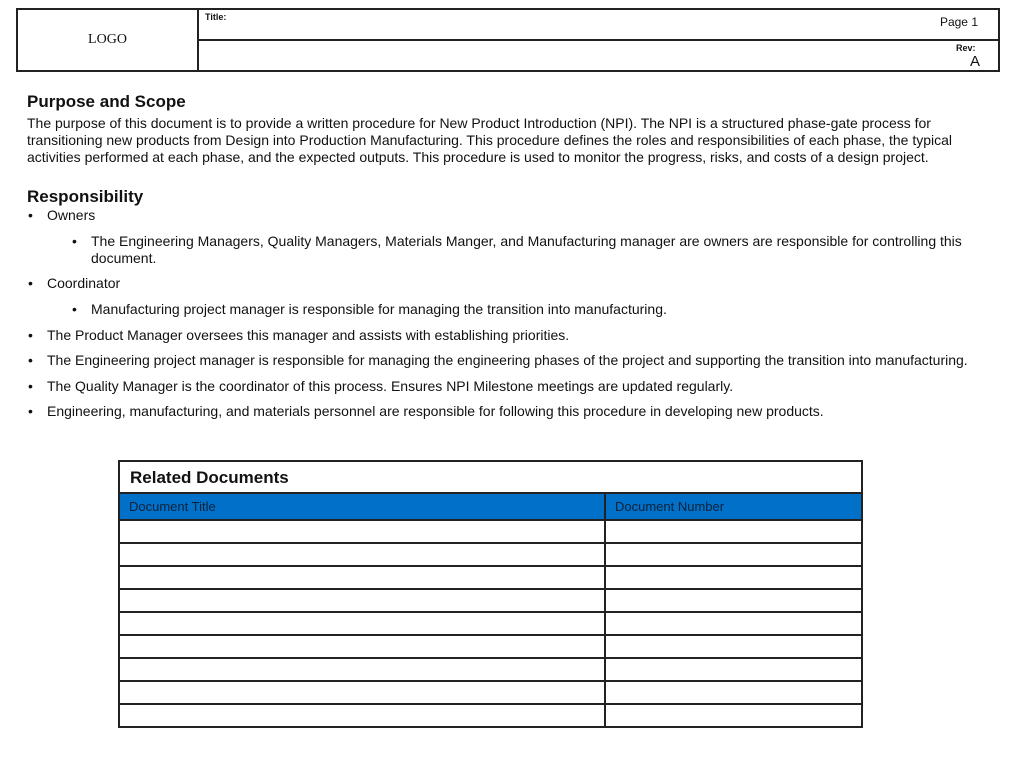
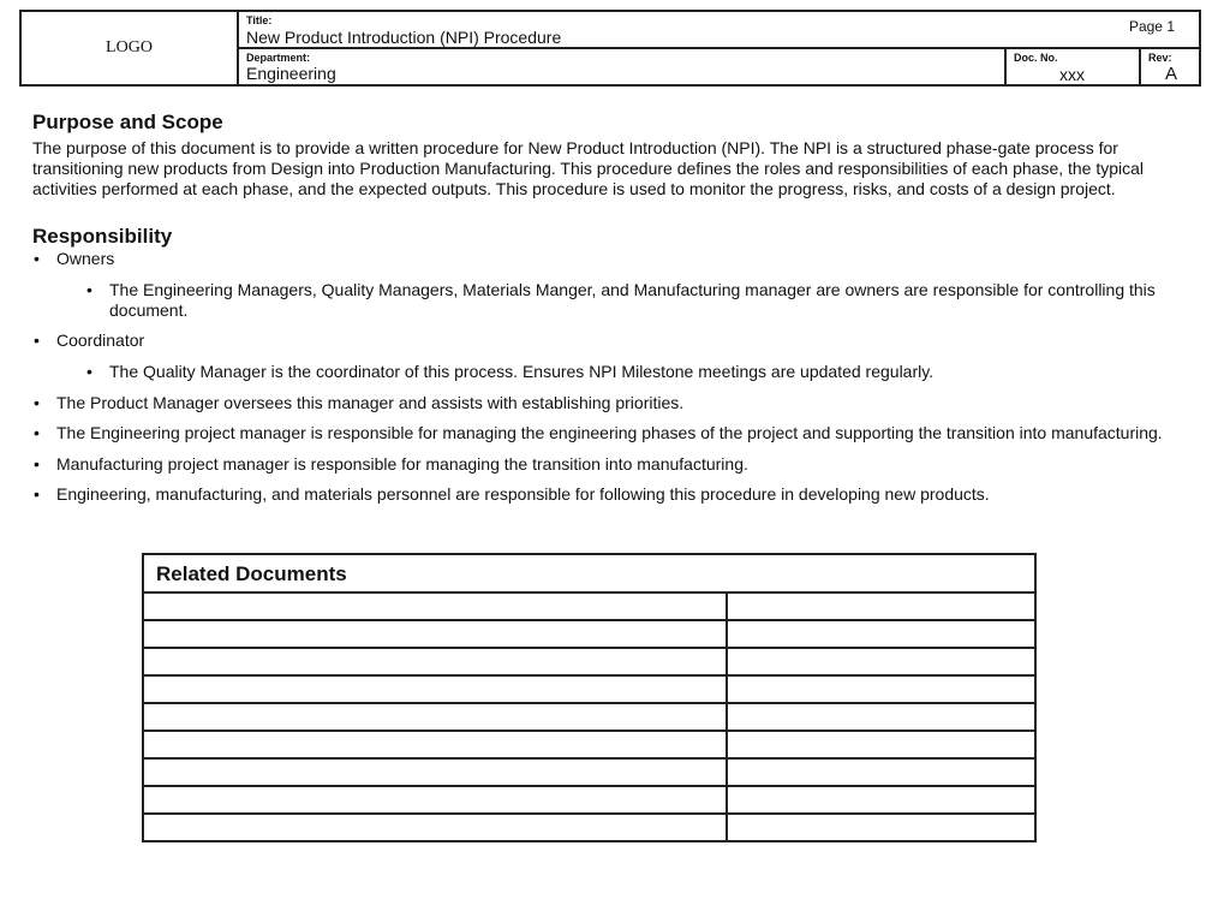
  LOGO
  Title:
+ New Product Introduction (NPI) Procedure
  Page 1
+ Department:
+ Engineering
+ Doc. No.
+ xxx
  Rev:
  A
  Purpose and Scope
  The purpose of this document is to provide a written procedure for New Product Introduction (NPI). The NPI is a structured phase-gate process for transitioning new products from Design into Production Manufacturing. This procedure defines the roles and responsibilities of each phase, the typical activities performed at each phase, and the expected outputs. This procedure is used to monitor the progress, risks, and costs of a design project.
  Responsibility
  •
  Owners
  •
  The Engineering Managers, Quality Managers, Materials Manger, and Manufacturing manager are owners are responsible for controlling this document.
  •
  Coordinator
  •
- Manufacturing project manager is responsible for managing the transition into manufacturing.
+ The Quality Manager is the coordinator of this process. Ensures NPI Milestone meetings are updated regularly.
  •
  The Product Manager oversees this manager and assists with establishing priorities.
  •
  The Engineering project manager is responsible for managing the engineering phases of the project and supporting the transition into manufacturing.
  •
- The Quality Manager is the coordinator of this process. Ensures NPI Milestone meetings are updated regularly.
+ Manufacturing project manager is responsible for managing the transition into manufacturing.
  •
  Engineering, manufacturing, and materials personnel are responsible for following this procedure in developing new products.
  Related Documents
- Document Title
- Document Number
